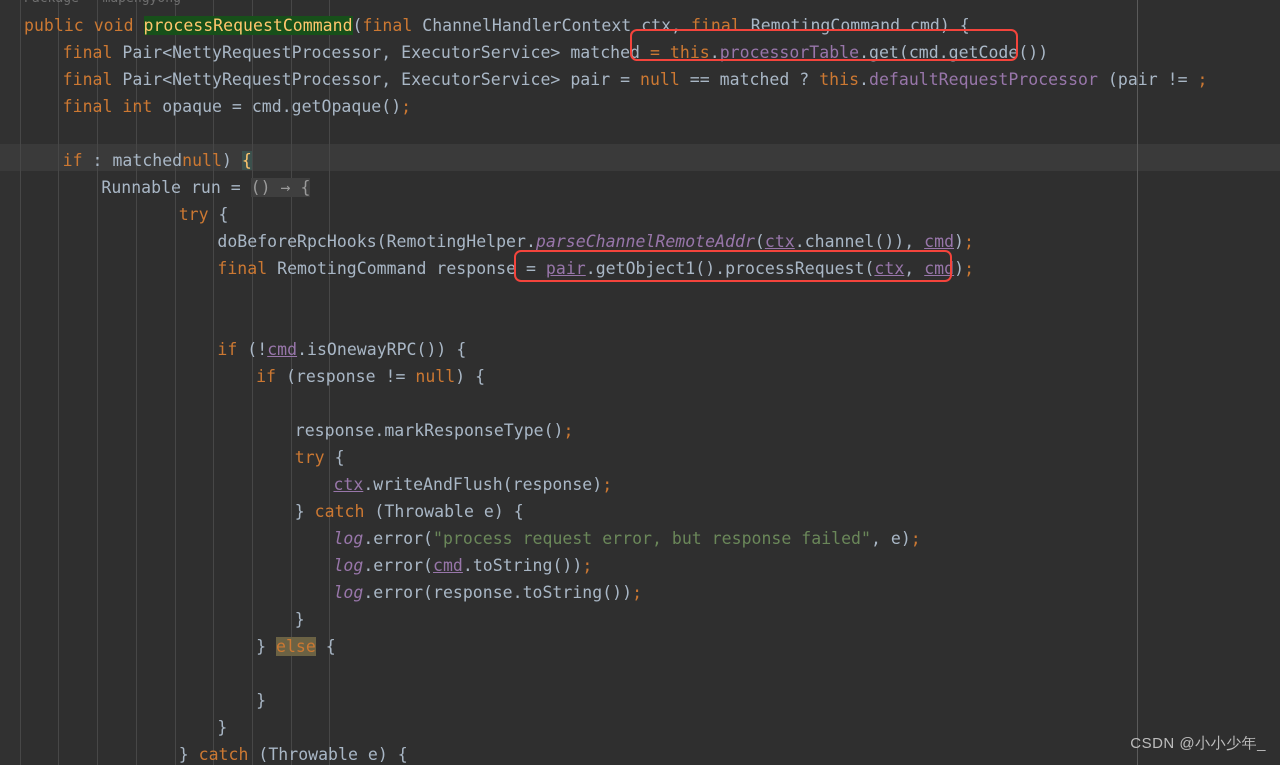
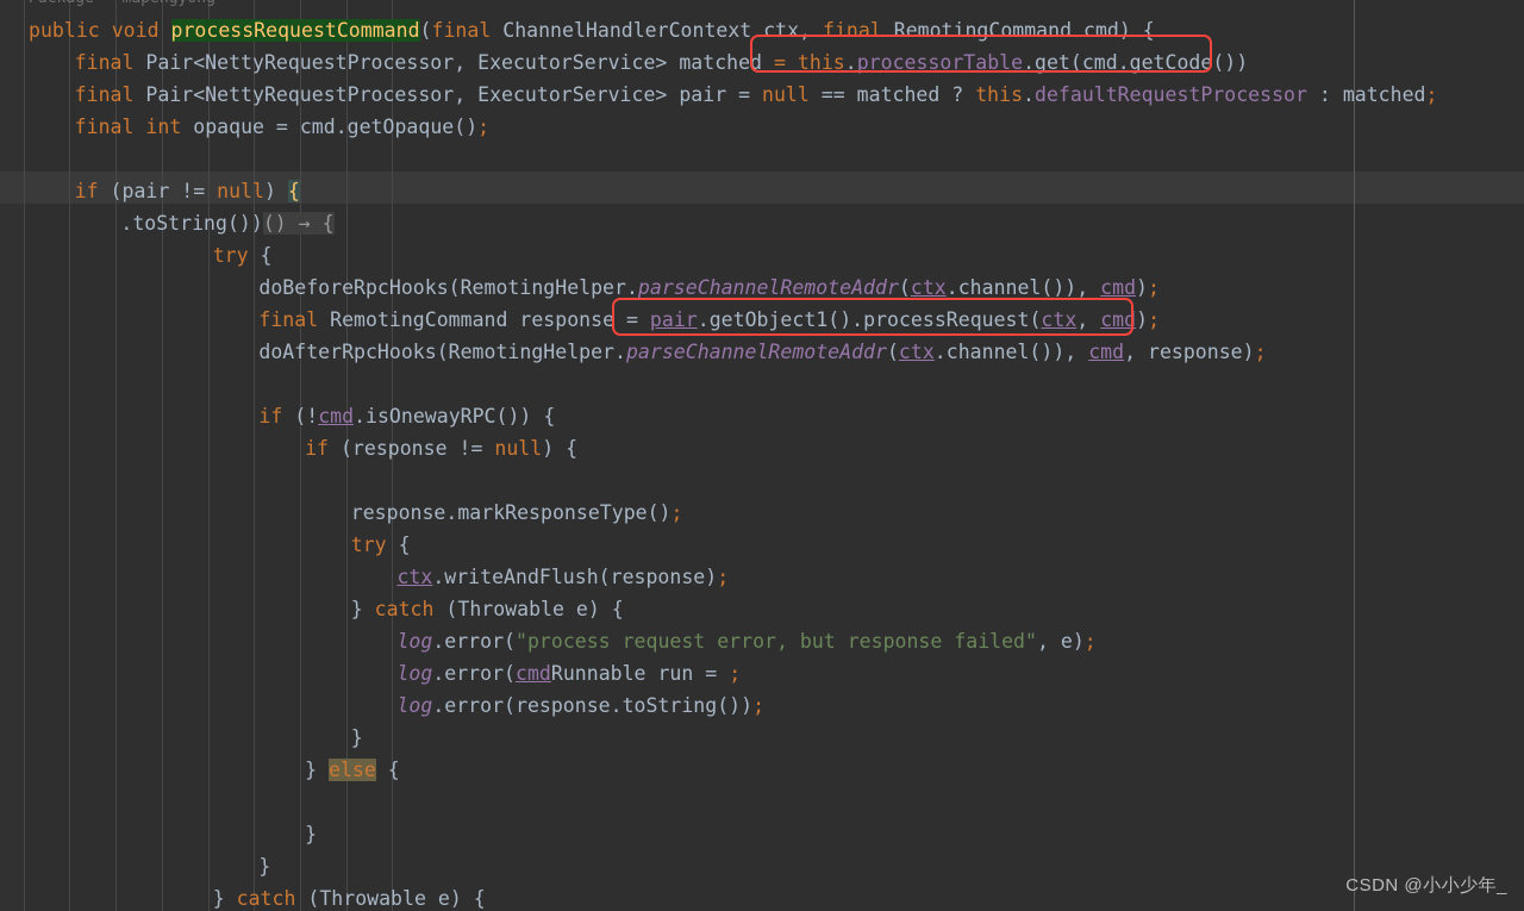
  public void processRequestCommand(final ChannelHandlerContext ctx, final RemotingCommand cmd) {
  final Pair<NettyRequestProcessor, ExecutorService> matched = this.processorTable.get(cmd.getCode())
- final Pair<NettyRequestProcessor, ExecutorService> pair = null == matched ? this.defaultRequestProcessor (pair != ;
+ final Pair<NettyRequestProcessor, ExecutorService> pair = null == matched ? this.defaultRequestProcessor : matched;
  final int opaque = cmd.getOpaque();
- if : matchednull) {
+ if (pair != null) {
- Runnable run = () → {
+ .toString())() → {
  try {
  doBeforeRpcHooks(RemotingHelper.parseChannelRemoteAddr(ctx.channel()), cmd);
  final RemotingCommand response = pair.getObject1().processRequest(ctx, cmd);
+ doAfterRpcHooks(RemotingHelper.parseChannelRemoteAddr(ctx.channel()), cmd, response);
  if (!cmd.isOnewayRPC()) {
  if (response != null) {
  response.markResponseType();
  try {
  ctx.writeAndFlush(response);
  } catch (Throwable e) {
  log.error("process request error, but response failed", e);
- log.error(cmd.toString());
+ log.error(cmdRunnable run = ;
  log.error(response.toString());
  }
  } else {
  }
  }
  } catch (Throwable e) {
  CSDN @小小少年_
